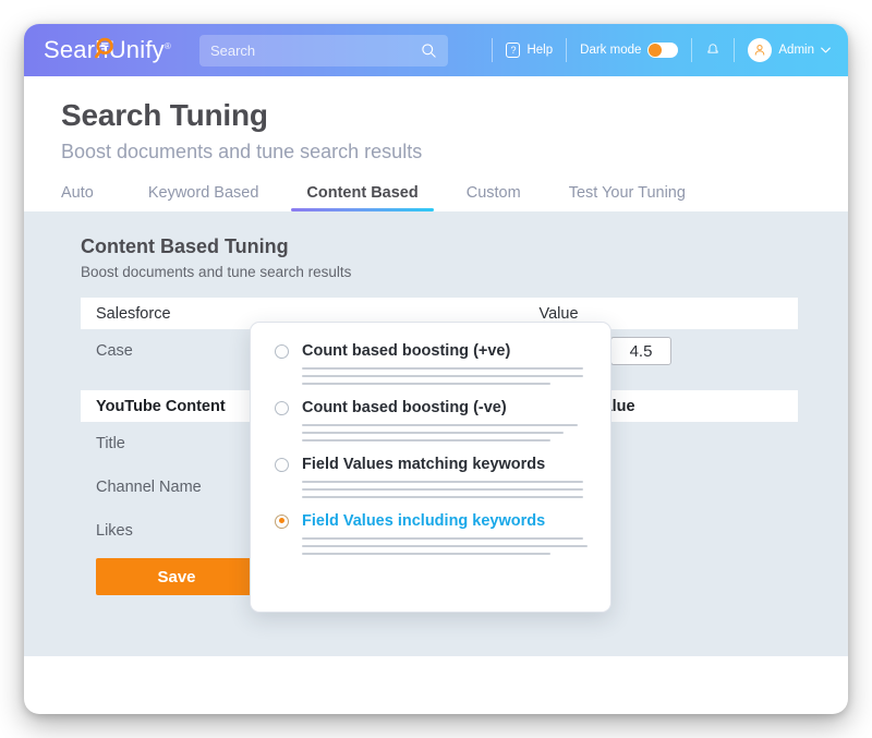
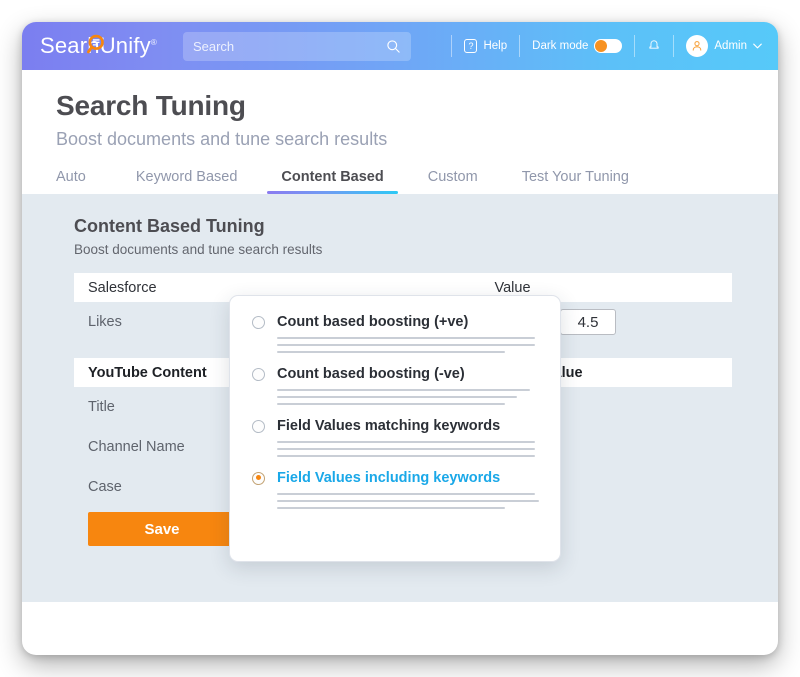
  Sear Unify®
  Search
  ?
  Help
  Dark mode
  Admin
  Search Tuning
  Boost documents and tune search results
  Auto
  Keyword Based
  Content Based
  Custom
  Test Your Tuning
  Content Based Tuning
  Boost documents and tune search results
  Salesforce
  Value
- Case
+ Likes
  4.5
  YouTube Content
  Title
  Channel Name
- Likes
+ Case
  Save
  Count based boosting (+ve)
  Count based boosting (-ve)
  Field Values matching keywords
  Field Values including keywords
